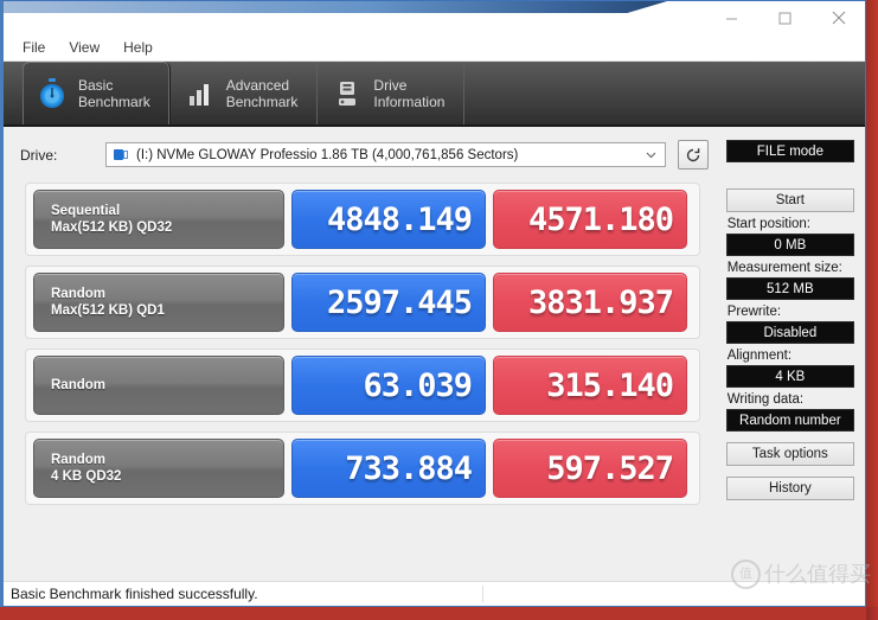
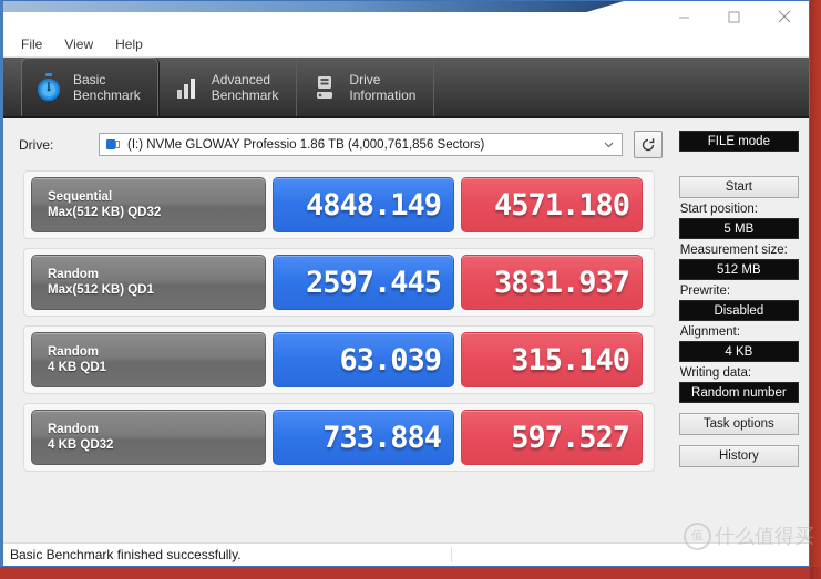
  File
  View
  Help
  Basic
  Benchmark
  Advanced
  Benchmark
  Drive
  Information
  Drive:
  (I:) NVMe GLOWAY Professio 1.86 TB (4,000,761,856 Sectors)
  Sequential
  Max(512 KB) QD32
  4848.149
  4571.180
  Random
  Max(512 KB) QD1
  2597.445
  3831.937
  Random
+ 4 KB QD1
  63.039
  315.140
  Random
  4 KB QD32
  733.884
  597.527
  FILE mode
  Start
  Start position:
- 0 MB
+ 5 MB
  Measurement size:
  512 MB
  Prewrite:
  Disabled
  Alignment:
  4 KB
  Writing data:
  Random number
  Task options
  History
  Basic Benchmark finished successfully.
  值
  什么值得买
